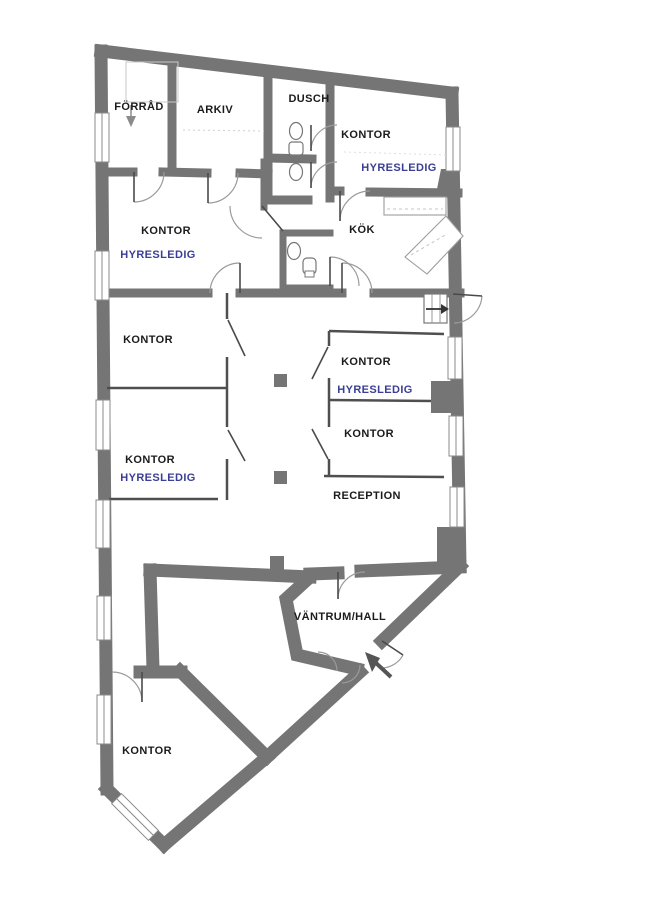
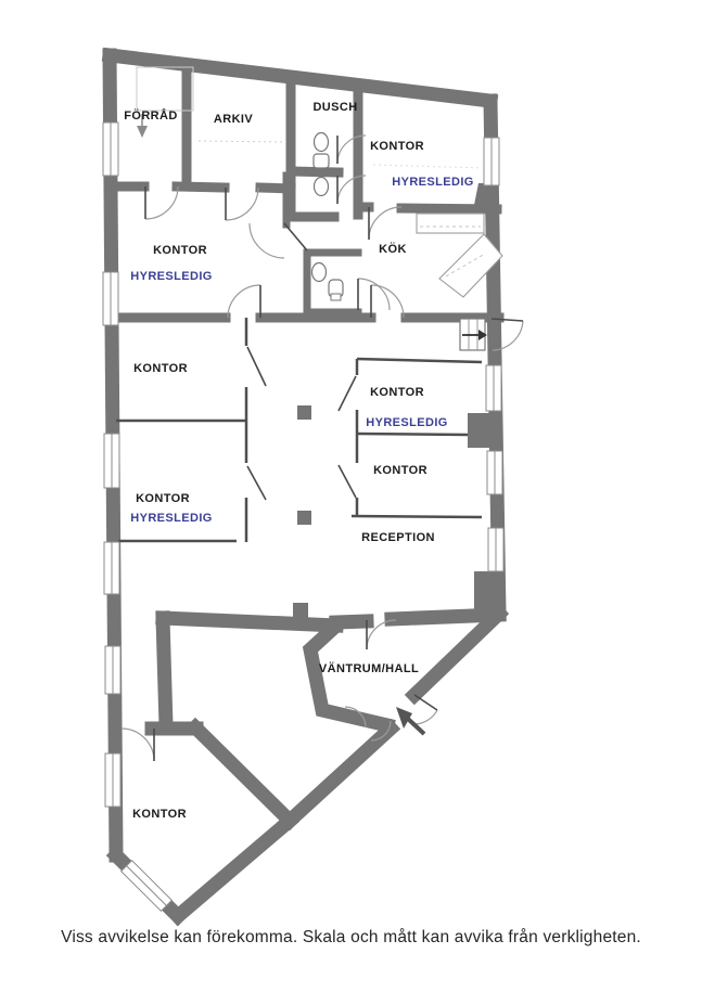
  FÖRRÅD
  ARKIV
  DUSCH
  KONTOR
  HYRESLEDIG
  KONTOR
  HYRESLEDIG
  KÖK
  KONTOR
  KONTOR
  HYRESLEDIG
  KONTOR
  KONTOR
  HYRESLEDIG
  RECEPTION
  VÄNTRUM/HALL
  KONTOR
+ Viss avvikelse kan förekomma. Skala och mått kan avvika från verkligheten.
